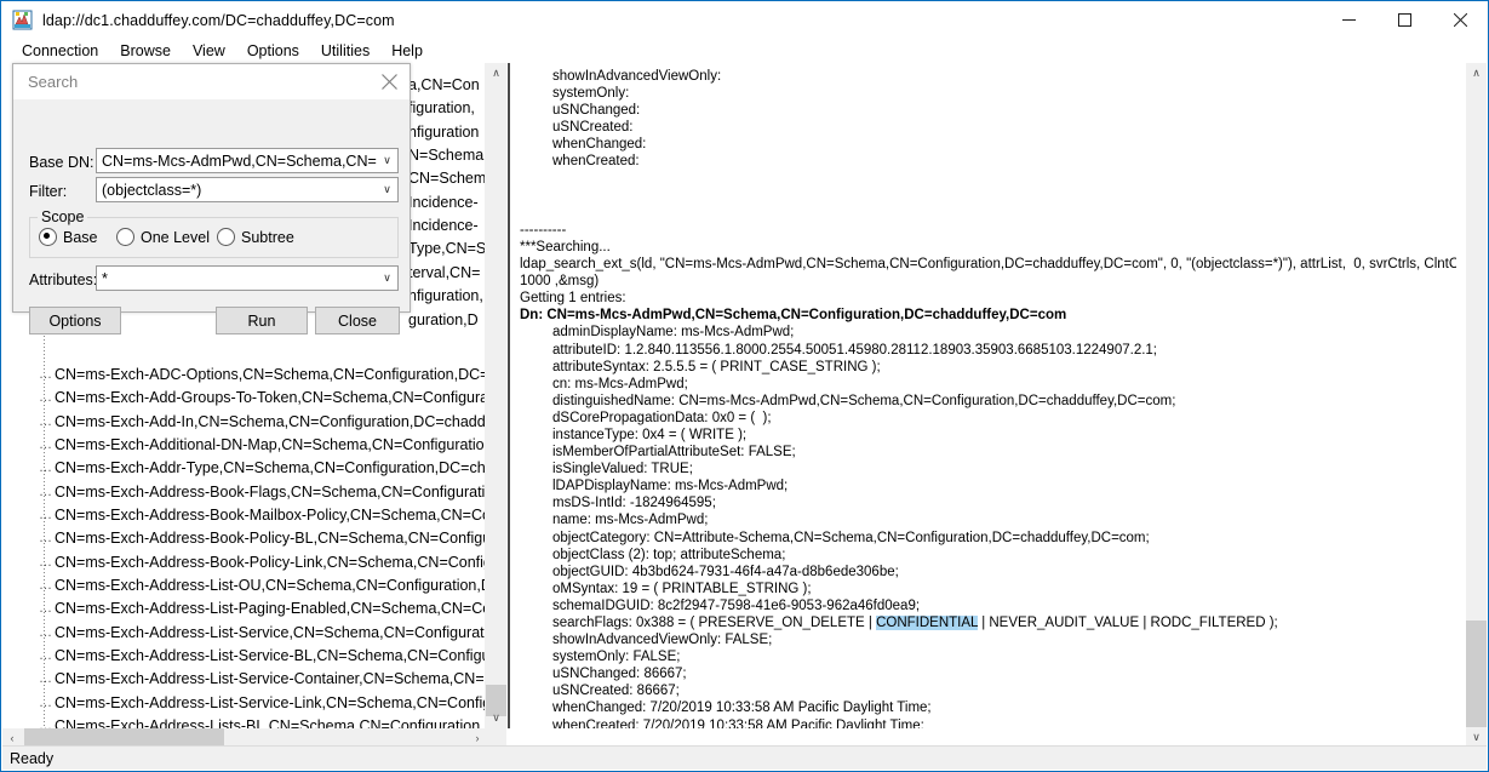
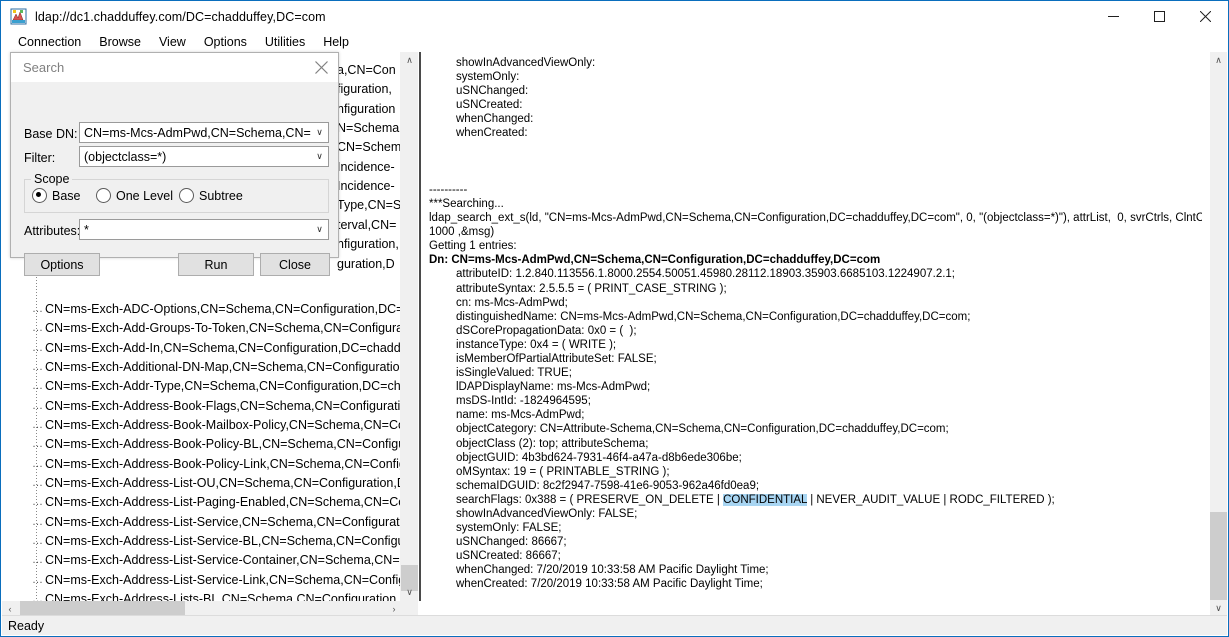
  ldap://dc1.chadduffey.com/DC=chadduffey,DC=com
  Connection
  Browse
  View
  Options
  Utilities
  Help
  a,CN=Con
  iguration,
  nfiguration
  N=Schema
  CN=Schem
  ncidence-
  ncidence-
  Type,CN=S
  erval,CN=
  nfiguration,
  guration,D
  …
  CN=ms-Exch-ADC-Options,CN=Schema,CN=Configuration,DC
  …
  CN=ms-Exch-Add-Groups-To-Token,CN=Schema,CN=Configur
  …
  CN=ms-Exch-Add-In,CN=Schema,CN=Configuration,DC=chadd
  …
  CN=ms-Exch-Additional-DN-Map,CN=Schema,CN=Configuratio
  …
  CN=ms-Exch-Addr-Type,CN=Schema,CN=Configuration,DC=ch
  …
  CN=ms-Exch-Address-Book-Flags,CN=Schema,CN=Configurati
  …
  CN=ms-Exch-Address-Book-Mailbox-Policy,CN=Schema,CN=C
  …
  CN=ms-Exch-Address-Book-Policy-BL,CN=Schema,CN=Config
  …
  CN=ms-Exch-Address-Book-Policy-Link,CN=Schema,CN=Confi
  …
  CN=ms-Exch-Address-List-OU,CN=Schema,CN=Configuration,
  …
  CN=ms-Exch-Address-List-Paging-Enabled,CN=Schema,CN=C
  …
  CN=ms-Exch-Address-List-Service,CN=Schema,CN=Configurat
  …
  CN=ms-Exch-Address-List-Service-BL,CN=Schema,CN=Config
  …
  CN=ms-Exch-Address-List-Service-Container,CN=Schema,CN=
  …
  CN=ms-Exch-Address-List-Service-Link,CN=Schema,CN=Confi
  …
  CN=ms-Exch-Address-Lists-BL,CN=Schema,CN=Configuration,
  ∧
  ∨
  ‹
  ›
  showInAdvancedViewOnly:
  systemOnly:
  uSNChanged:
  uSNCreated:
  whenChanged:
  whenCreated:
  ----------
  ***Searching...
  ldap_search_ext_s(ld, "CN=ms-Mcs-AdmPwd,CN=Schema,CN=Configuration,DC=chadduffey,DC=com", 0, "(objectclass=*)"), attrList, 0, svrCtrls, ClntC
  1000 ,&msg)
  Getting 1 entries:
  Dn: CN=ms-Mcs-AdmPwd,CN=Schema,CN=Configuration,DC=chadduffey,DC=com
- adminDisplayName: ms-Mcs-AdmPwd;
  attributeID: 1.2.840.113556.1.8000.2554.50051.45980.28112.18903.35903.6685103.1224907.2.1;
  attributeSyntax: 2.5.5.5 = ( PRINT_CASE_STRING );
  cn: ms-Mcs-AdmPwd;
  distinguishedName: CN=ms-Mcs-AdmPwd,CN=Schema,CN=Configuration,DC=chadduffey,DC=com;
  dSCorePropagationData: 0x0 = ( );
  instanceType: 0x4 = ( WRITE );
  isMemberOfPartialAttributeSet: FALSE;
  isSingleValued: TRUE;
  lDAPDisplayName: ms-Mcs-AdmPwd;
  msDS-IntId: -1824964595;
  name: ms-Mcs-AdmPwd;
  objectCategory: CN=Attribute-Schema,CN=Schema,CN=Configuration,DC=chadduffey,DC=com;
  objectClass (2): top; attributeSchema;
  objectGUID: 4b3bd624-7931-46f4-a47a-d8b6ede306be;
  oMSyntax: 19 = ( PRINTABLE_STRING );
  schemaIDGUID: 8c2f2947-7598-41e6-9053-962a46fd0ea9;
  searchFlags: 0x388 = ( PRESERVE_ON_DELETE | CONFIDENTIAL | NEVER_AUDIT_VALUE | RODC_FILTERED );
  showInAdvancedViewOnly: FALSE;
  systemOnly: FALSE;
  uSNChanged: 86667;
  uSNCreated: 86667;
  whenChanged: 7/20/2019 10:33:58 AM Pacific Daylight Time;
  whenCreated: 7/20/2019 10:33:58 AM Pacific Daylight Time;
  ∧
  ∨
  Ready
  Search
  Base DN:
  CN=ms-Mcs-AdmPwd,CN=Schema,CN=
  ∨
  Filter:
  (objectclass=*)
  ∨
  Scope
  Base
  One Level
  Subtree
  Attributes
  *
  ∨
  Options
  Run
  Close
